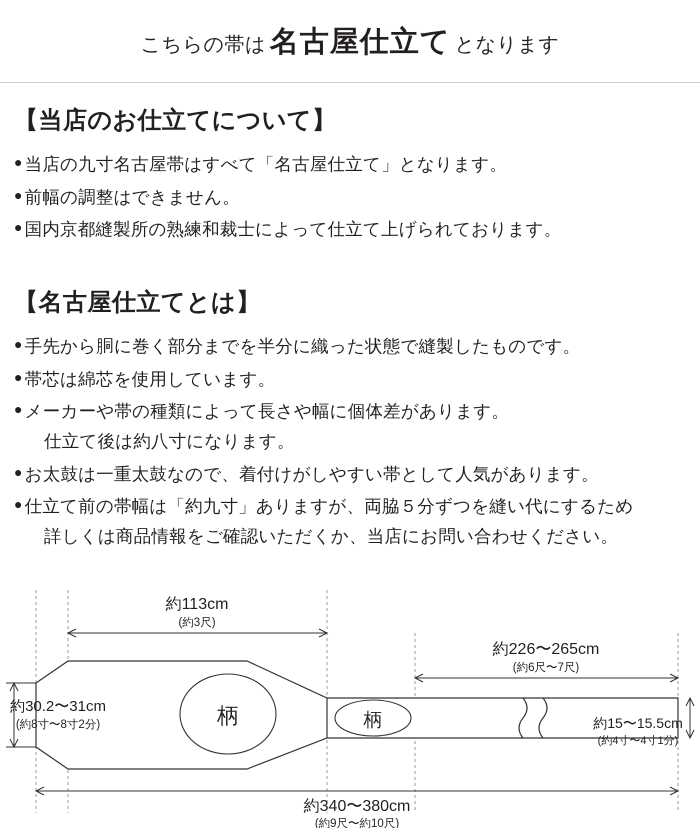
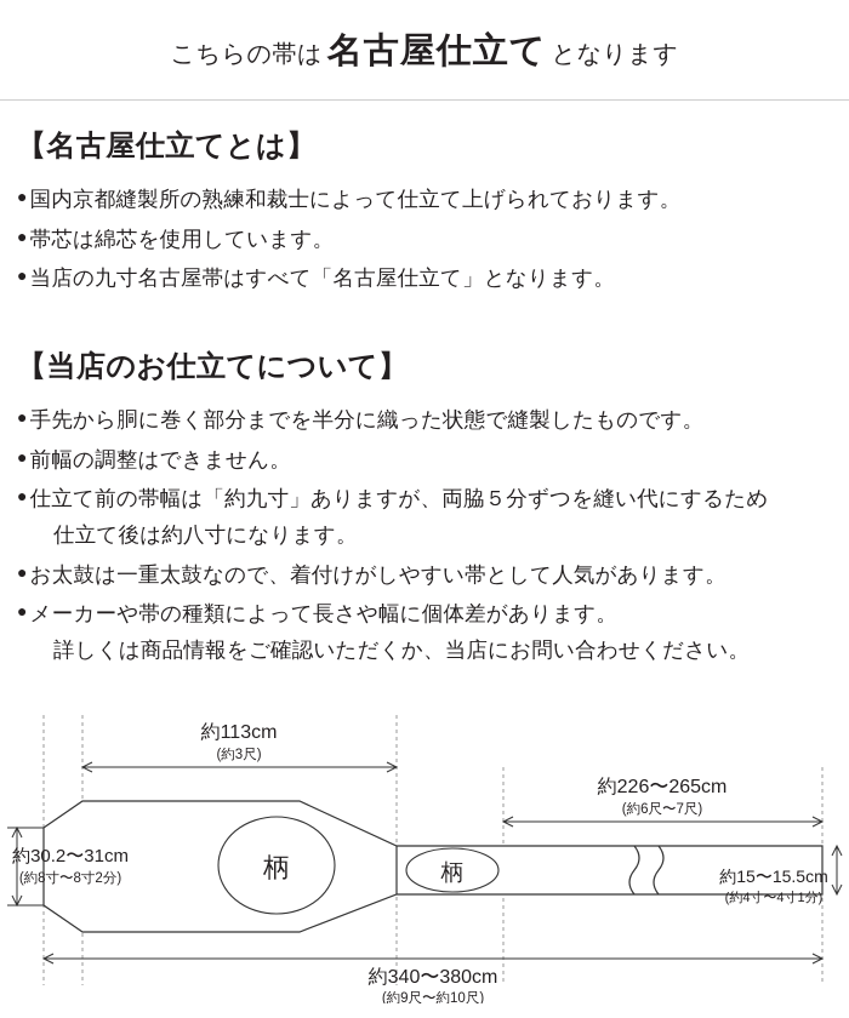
  こちらの帯は 名古屋仕立て となります
- 【当店のお仕立てについて】
+ 【名古屋仕立てとは】
  ●
- 当店の九寸名古屋帯はすべて「名古屋仕立て」となります。
+ 国内京都縫製所の熟練和裁士によって仕立て上げられております。
  ●
- 前幅の調整はできません。
+ 帯芯は綿芯を使用しています。
  ●
- 国内京都縫製所の熟練和裁士によって仕立て上げられております。
+ 当店の九寸名古屋帯はすべて「名古屋仕立て」となります。
- 【名古屋仕立てとは】
+ 【当店のお仕立てについて】
  ●
  手先から胴に巻く部分までを半分に織った状態で縫製したものです。
  ●
- 帯芯は綿芯を使用しています。
+ 前幅の調整はできません。
  ●
- メーカーや帯の種類によって長さや幅に個体差があります。
+ 仕立て前の帯幅は「約九寸」ありますが、両脇５分ずつを縫い代にするため
  仕立て後は約八寸になります。
  ●
  お太鼓は一重太鼓なので、着付けがしやすい帯として人気があります。
  ●
- 仕立て前の帯幅は「約九寸」ありますが、両脇５分ずつを縫い代にするため
+ メーカーや帯の種類によって長さや幅に個体差があります。
  詳しくは商品情報をご確認いただくか、当店にお問い合わせください。
  約113cm
  (約3尺)
  約226〜265cm
  (約6尺〜7尺)
  柄
  柄
  約30.2〜31cm
  (約8寸〜8寸2分)
  約15〜15.5cm
  (約4寸〜4寸1分)
  約340〜380cm
  (約9尺〜約10尺)
